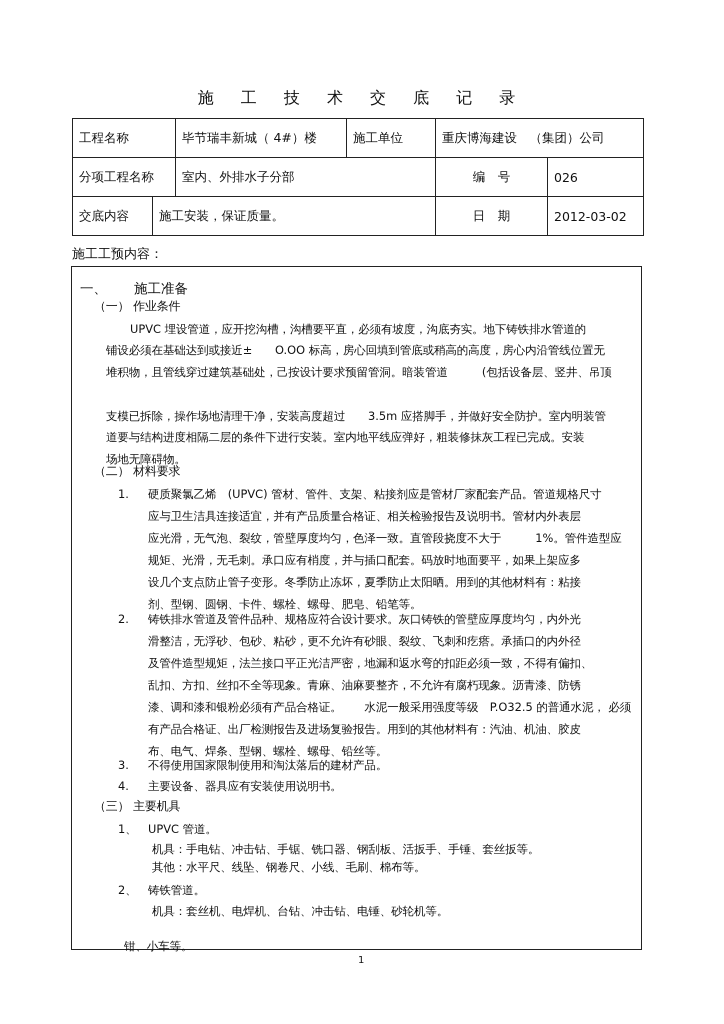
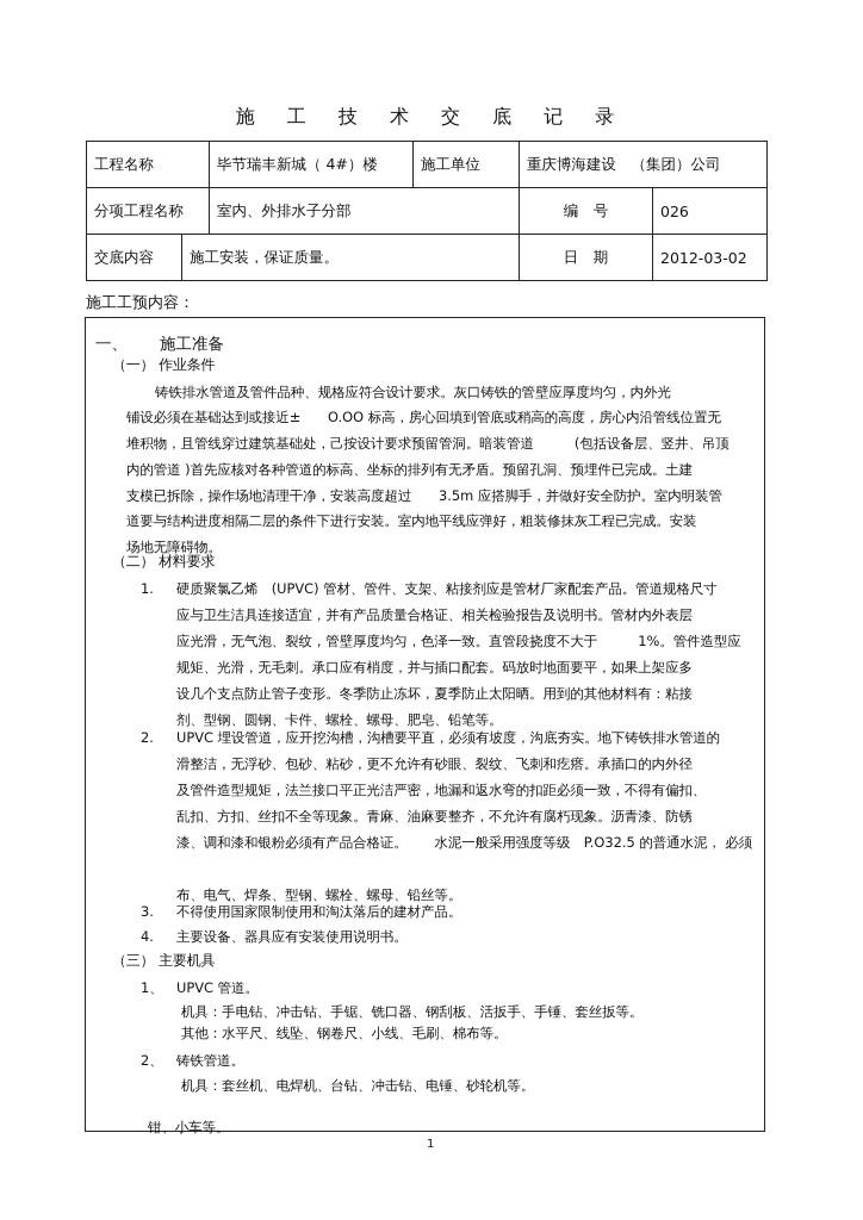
  施 工 技 术 交 底 记 录
  工程名称	毕节瑞丰新城（ 4#）楼	施工单位	重庆博海建设 （集团）公司
  分项工程名称	室内、外排水子分部	编 号	026
  交底内容	施工安装，保证质量。	日 期	2012-03-02
  施工工预内容：
  一、 施工准备
  （一） 作业条件
- UPVC 埋设管道，应开挖沟槽，沟槽要平直，必须有坡度，沟底夯实。地下铸铁排水管道的
+ 铸铁排水管道及管件品种、规格应符合设计要求。灰口铸铁的管壁应厚度均匀，内外光
  铺设必须在基础达到或接近± O.OO 标高，房心回填到管底或稍高的高度，房心内沿管线位置无
  堆积物，且管线穿过建筑基础处，己按设计要求预留管洞。暗装管道 (包括设备层、竖井、吊顶
+ 内的管道 )首先应核对各种管道的标高、坐标的排列有无矛盾。预留孔洞、预埋件已完成。土建
  支模已拆除，操作场地清理干净，安装高度超过 3.5m 应搭脚手，并做好安全防护。室内明装管
  道要与结构进度相隔二层的条件下进行安装。室内地平线应弹好，粗装修抹灰工程已完成。安装
  场地无障碍物。
  （二） 材料要求
  1.
  硬质聚氯乙烯 (UPVC) 管材、管件、支架、粘接剂应是管材厂家配套产品。管道规格尺寸
  应与卫生洁具连接适宜，并有产品质量合格证、相关检验报告及说明书。管材内外表层
  应光滑，无气泡、裂纹，管壁厚度均匀，色泽一致。直管段挠度不大于 1%。管件造型应
  规矩、光滑，无毛刺。承口应有梢度，并与插口配套。码放时地面要平，如果上架应多
  设几个支点防止管子变形。冬季防止冻坏，夏季防止太阳晒。用到的其他材料有：粘接
  剂、型钢、圆钢、卡件、螺栓、螺母、肥皂、铅笔等。
  2.
- 铸铁排水管道及管件品种、规格应符合设计要求。灰口铸铁的管壁应厚度均匀，内外光
+ UPVC 埋设管道，应开挖沟槽，沟槽要平直，必须有坡度，沟底夯实。地下铸铁排水管道的
  滑整洁，无浮砂、包砂、粘砂，更不允许有砂眼、裂纹、飞刺和疙瘩。承插口的内外径
  及管件造型规矩，法兰接口平正光洁严密，地漏和返水弯的扣距必须一致，不得有偏扣、
  乱扣、方扣、丝扣不全等现象。青麻、油麻要整齐，不允许有腐朽现象。沥青漆、防锈
  漆、调和漆和银粉必须有产品合格证。 水泥一般采用强度等级 P.O32.5 的普通水泥， 必须
- 有产品合格证、出厂检测报告及进场复验报告。用到的其他材料有：汽油、机油、胶皮
  布、电气、焊条、型钢、螺栓、螺母、铅丝等。
  3.
  不得使用国家限制使用和淘汰落后的建材产品。
  4.
  主要设备、器具应有安装使用说明书。
  （三） 主要机具
  1、
  UPVC 管道。
  机具：手电钻、冲击钻、手锯、铣口器、钢刮板、活扳手、手锤、套丝扳等。
  其他：水平尺、线坠、钢卷尺、小线、毛刷、棉布等。
  2、
  铸铁管道。
  机具：套丝机、电焊机、台钻、冲击钻、电锤、砂轮机等。
  钳、小车等。
  1
